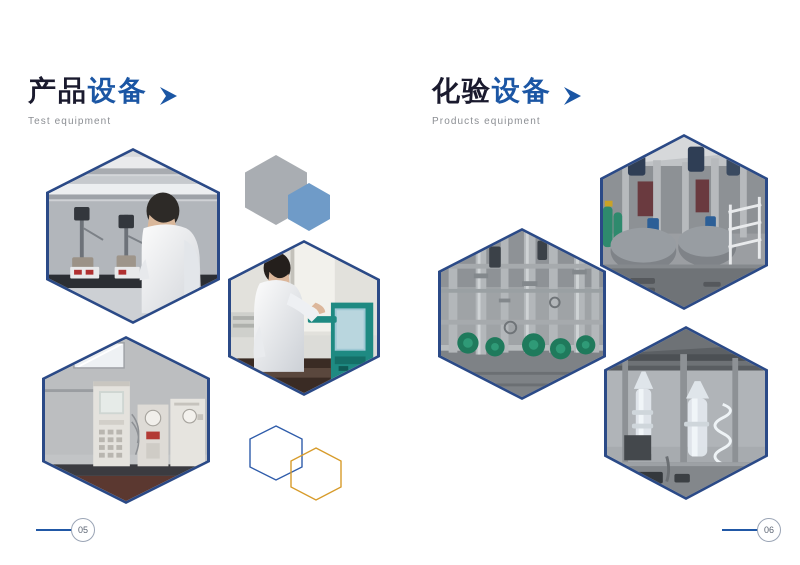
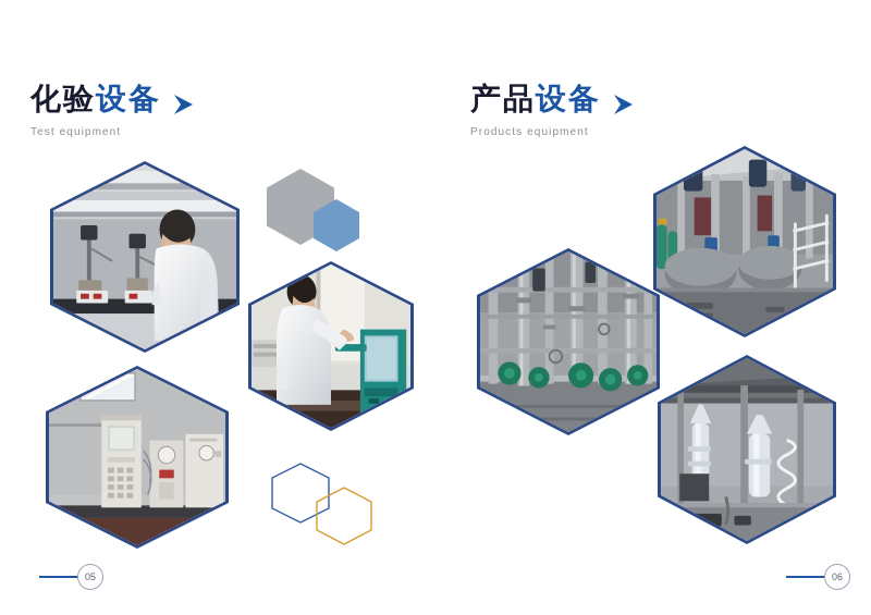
- 产品设备
+ 化验设备
  Test equipment
- 化验设备
+ 产品设备
  Products equipment
  05
  06
